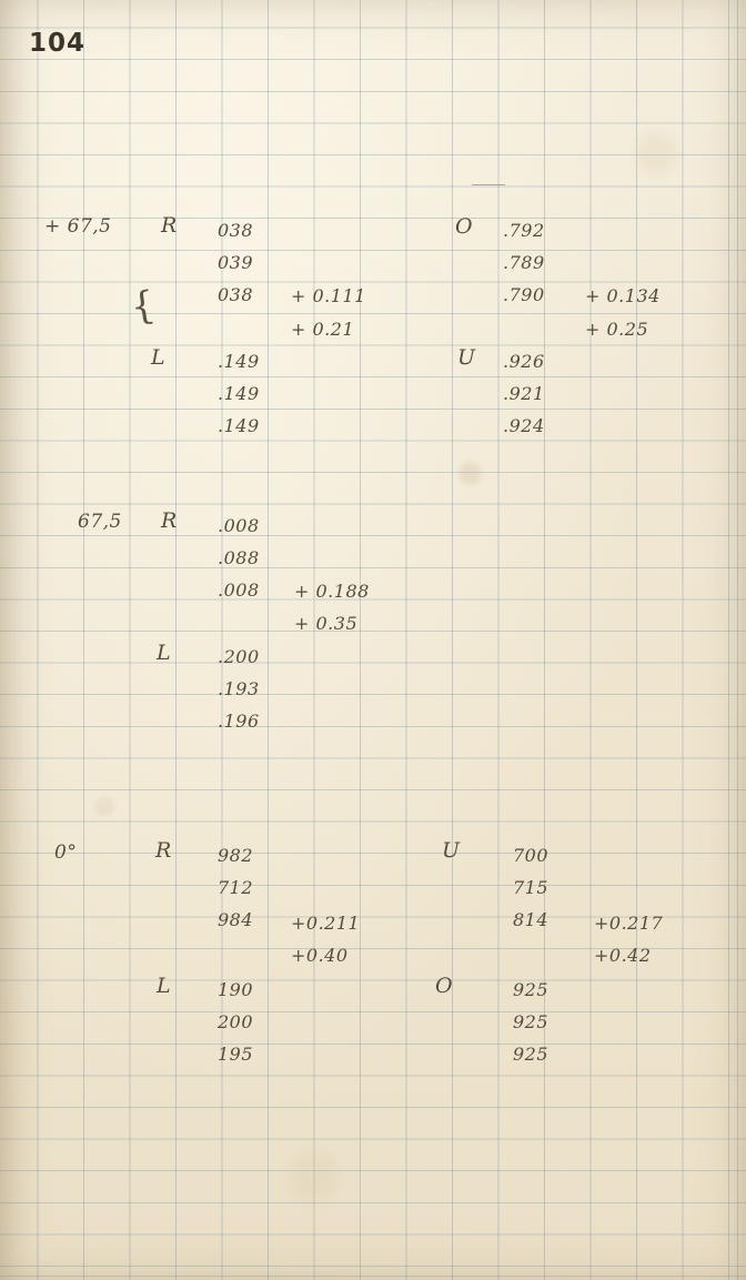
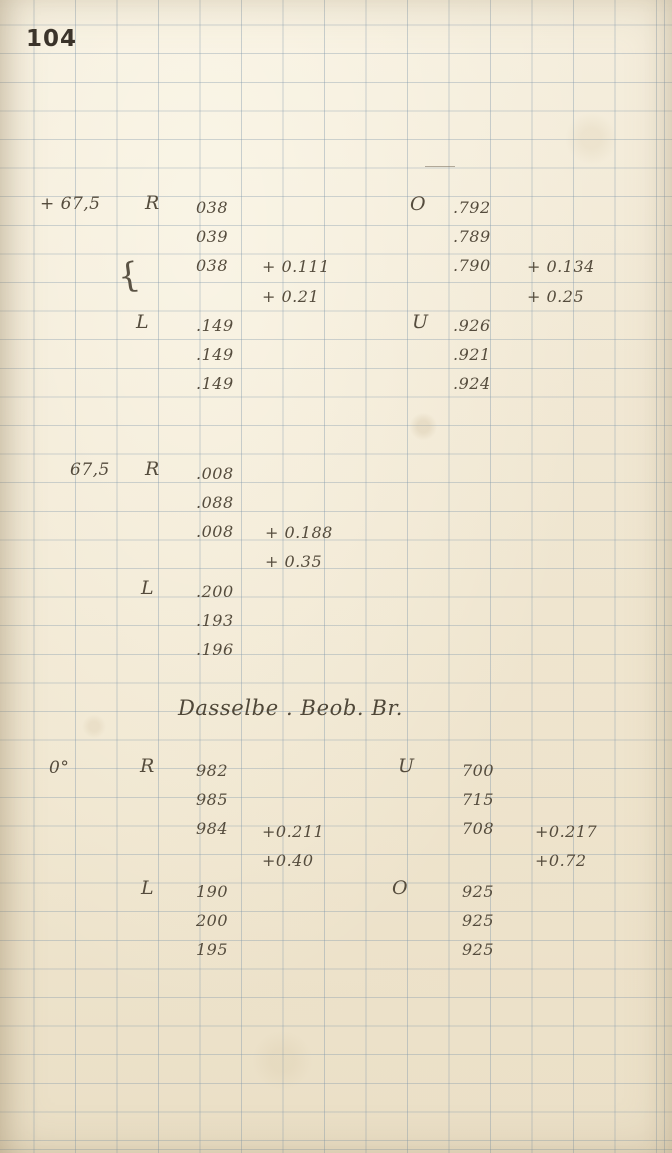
  104
  + 67,5
  R
  038
  039
  038
  + 0.111
  + 0.21
  L
  .149
  .149
  .149
  O
  .792
  .789
  .790
  + 0.134
  + 0.25
  U
  .926
  .921
  .924
  67,5
  R
  .008
  .088
  .008
  + 0.188
  + 0.35
  L
  .200
  .193
  .196
+ Dasselbe . Beob. Br.
  0°
  R
  982
- 712
+ 985
  984
  +0.211
  +0.40
  L
  190
  200
  195
  U
  700
  715
- 814
+ 708
  +0.217
- +0.42
+ +0.72
  O
  925
  925
  925
